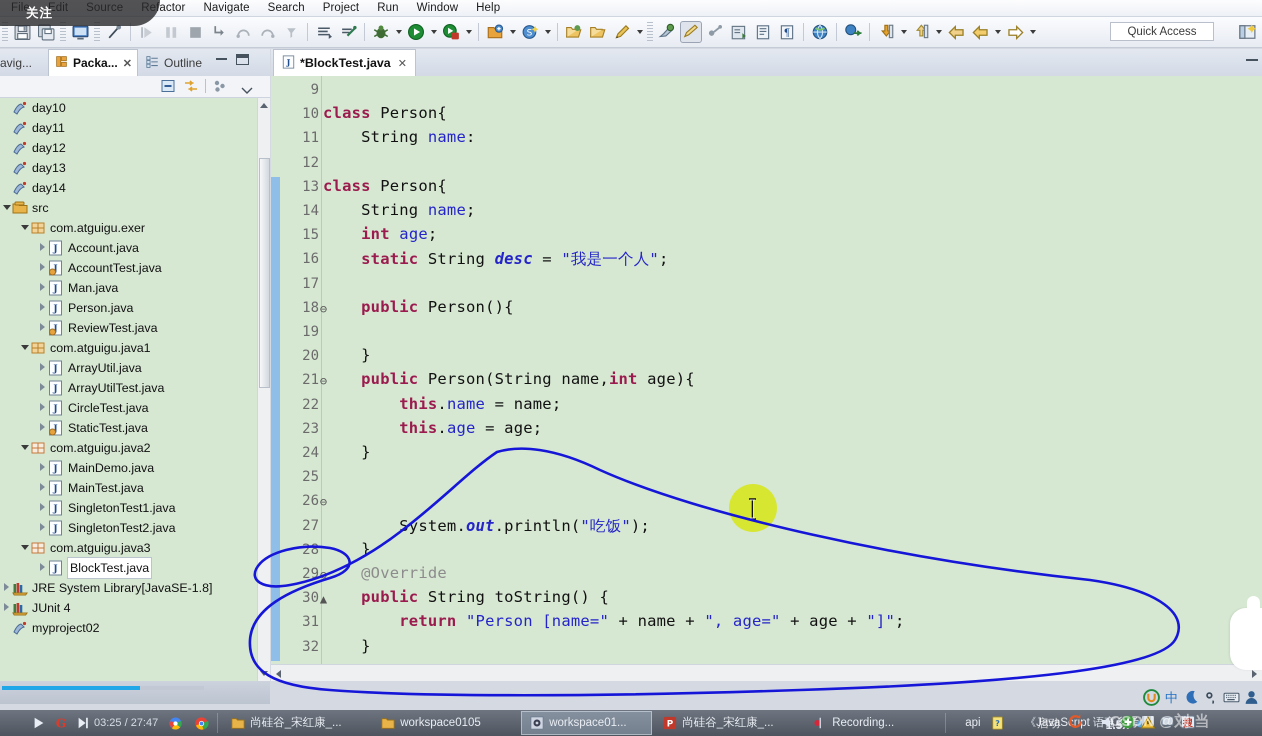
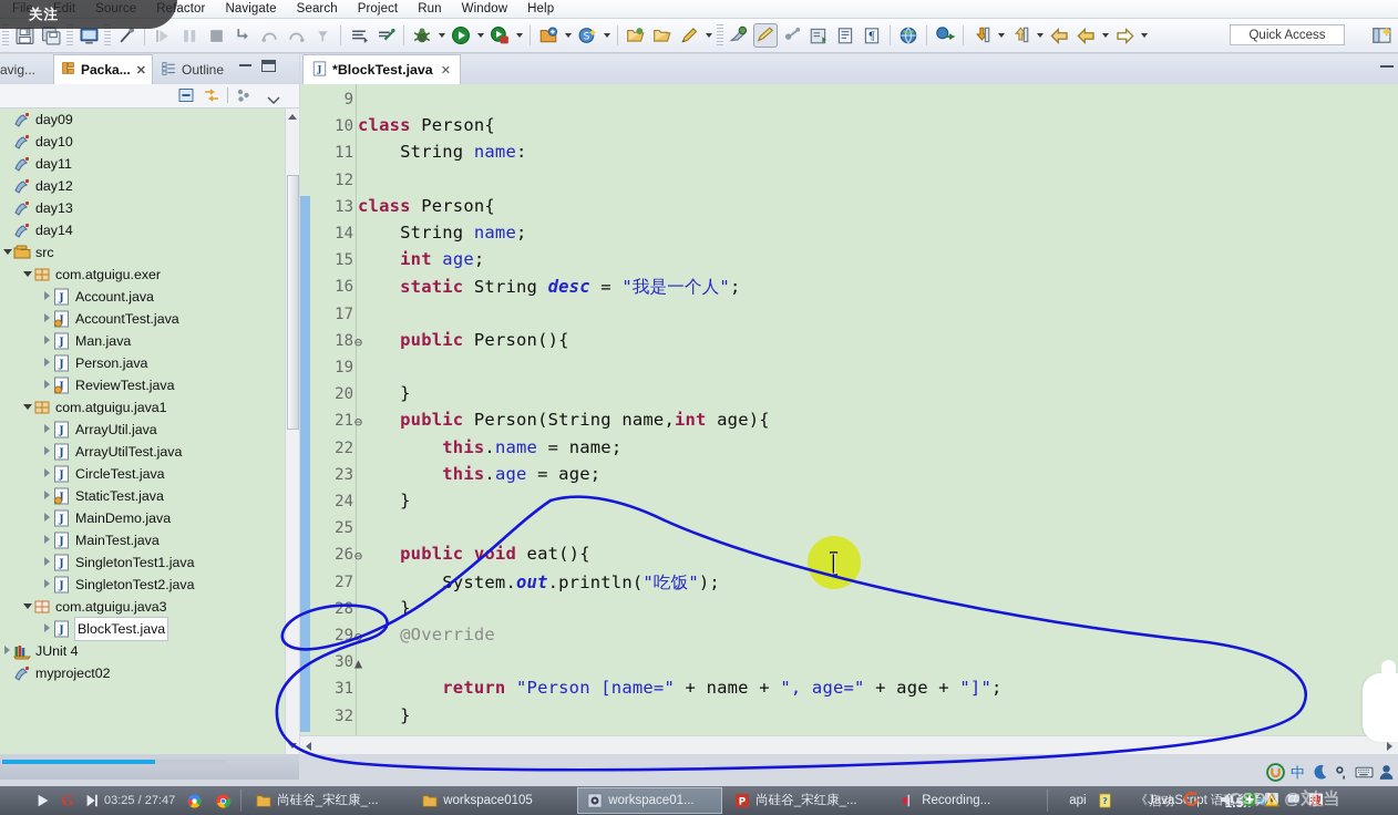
  File
  Edit
  Source
  Refactor
  Navigate
  Search
  Project
  Run
  Window
  Help
  关注
  S
  ¶
  Quick Access
  avig...
  Packa...
  ✕
  Outline
+ day09
  day10
  day11
  day12
  day13
  day14
  src
  com.atguigu.exer
  J
  Account.java
  J
  AccountTest.java
  J
  Man.java
  J
  Person.java
  J
  ReviewTest.java
  com.atguigu.java1
  J
  ArrayUtil.java
  J
  ArrayUtilTest.java
  J
  CircleTest.java
  J
  StaticTest.java
- com.atguigu.java2
  J
  MainDemo.java
  J
  MainTest.java
  J
  SingletonTest1.java
  J
  SingletonTest2.java
  com.atguigu.java3
  J
  BlockTest.java
- JRE System Library
- [JavaSE-1.8]
  JUnit 4
  myproject02
  J
  *BlockTest.java
  ✕
  9
  10
  11
  12
  13
  14
  15
  16
  17
  18
  19
  20
  21
  22
  23
  24
  25
  26
  27
  28
  29
  30
  31
  32
  class Person{
  String name:
  class Person{
  String name;
  int age;
  static String desc = "我是一个人";
  public Person(){
  }
  public Person(String name,int age){
  this.name = name;
  this.age = age;
  }
+ public void eat(){
  System.out.println("吃饭");
  }
  @Override
- public String toString() {
  return "Person [name=" + name + ", age=" + age + "]";
  }
  ⊖
  ⊖
  ⊖
  ▲
  中
  G
  03:25 / 27:47
  尚硅谷_宋红康_...
  workspace0105
  workspace01...
  P
  尚硅谷_宋红康_...
  Recording...
  api
  ?
  启动
  搜
  CSDN @刘 当
